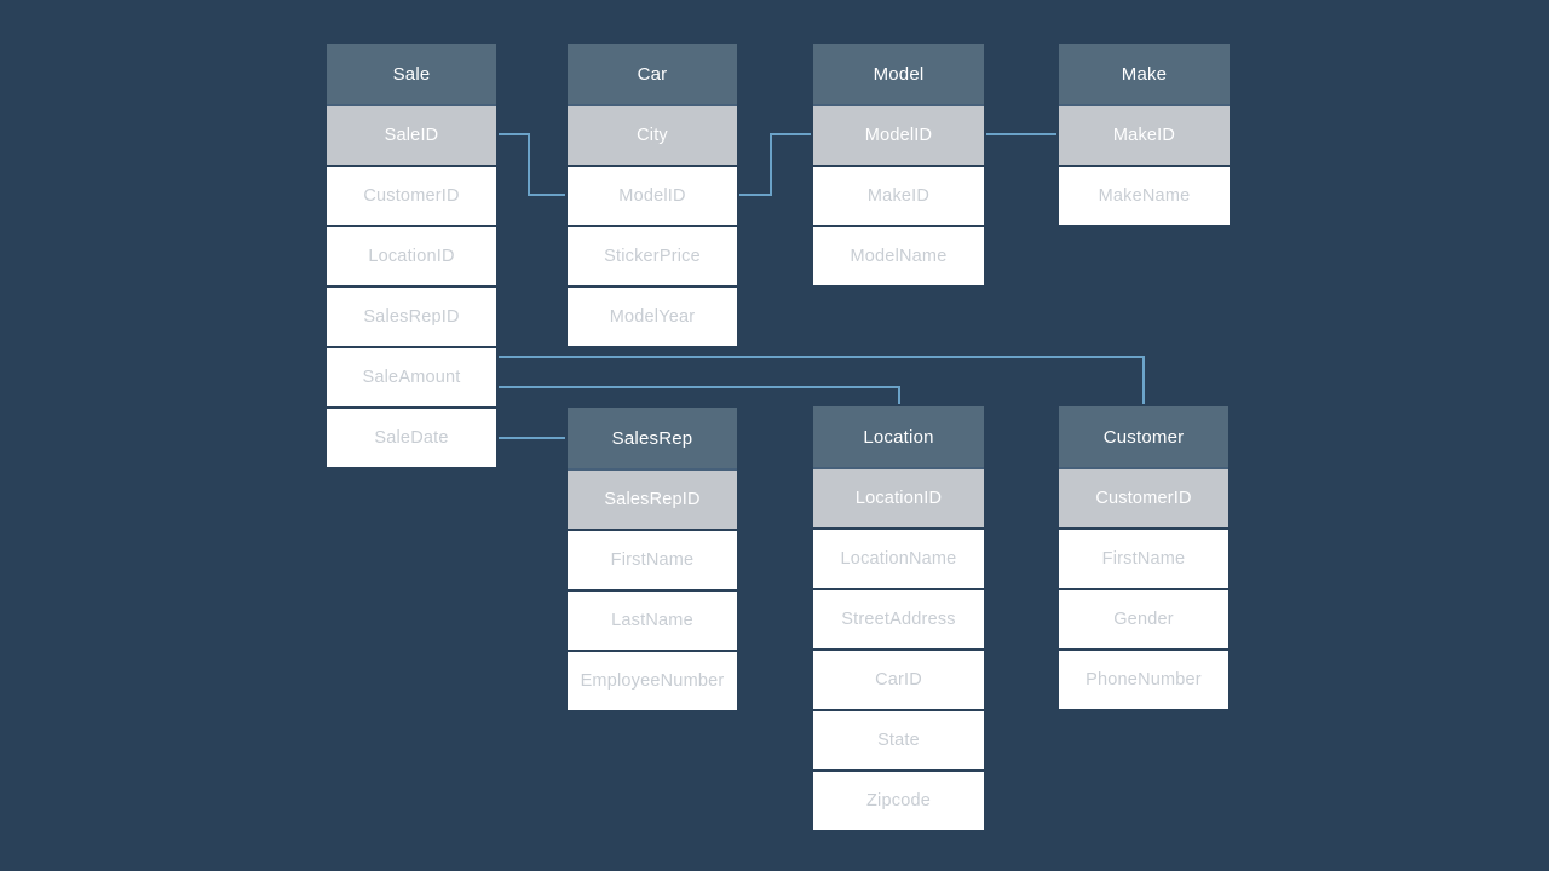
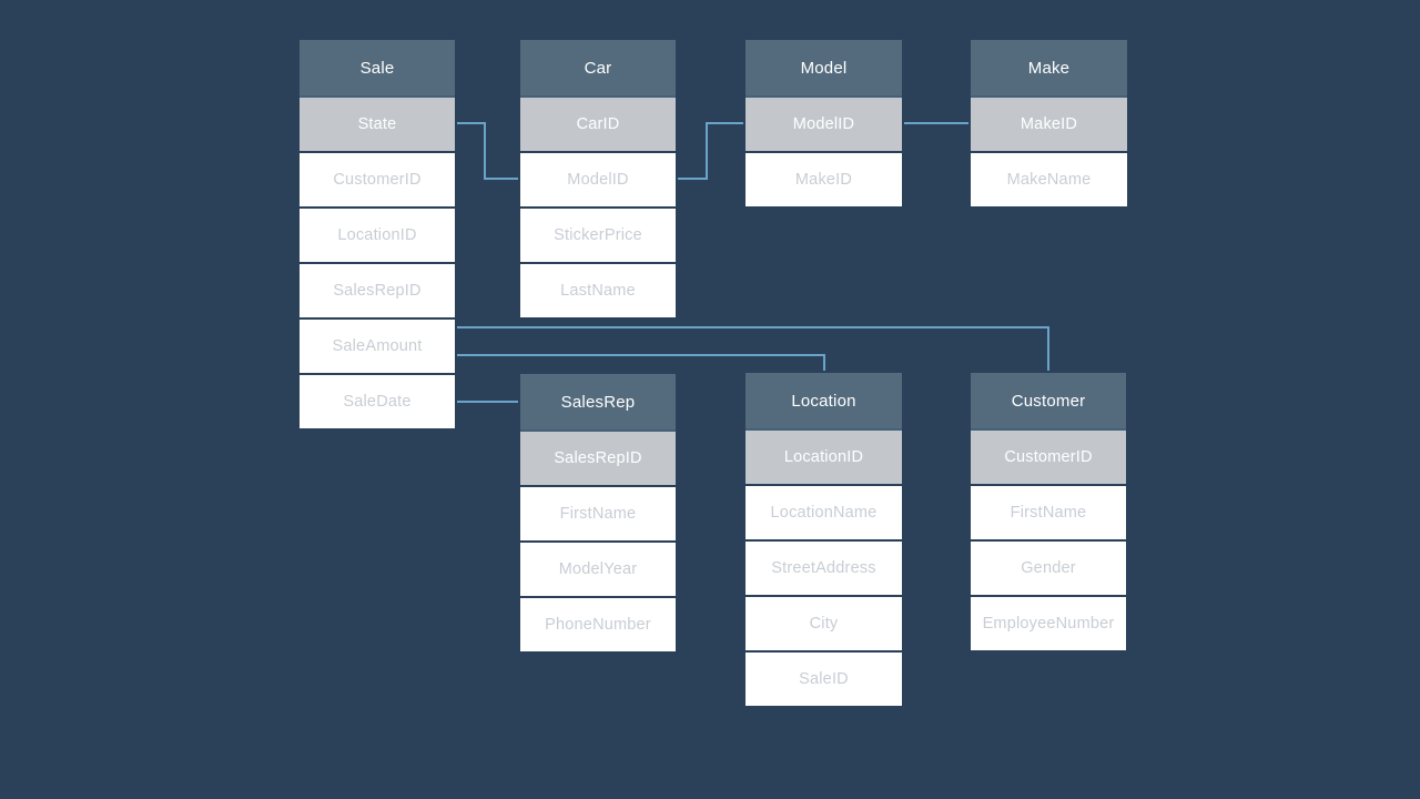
  Sale
- SaleID
+ State
  CustomerID
  LocationID
  SalesRepID
  SaleAmount
  SaleDate
  Car
- City
+ CarID
  ModelID
  StickerPrice
- ModelYear
+ LastName
  Model
  ModelID
  MakeID
- ModelName
  Make
  MakeID
  MakeName
  SalesRep
  SalesRepID
  FirstName
- LastName
+ ModelYear
- EmployeeNumber
+ PhoneNumber
  Location
  LocationID
  LocationName
  StreetAddress
- CarID
+ City
- State
+ SaleID
- Zipcode
  Customer
  CustomerID
  FirstName
  Gender
- PhoneNumber
+ EmployeeNumber
